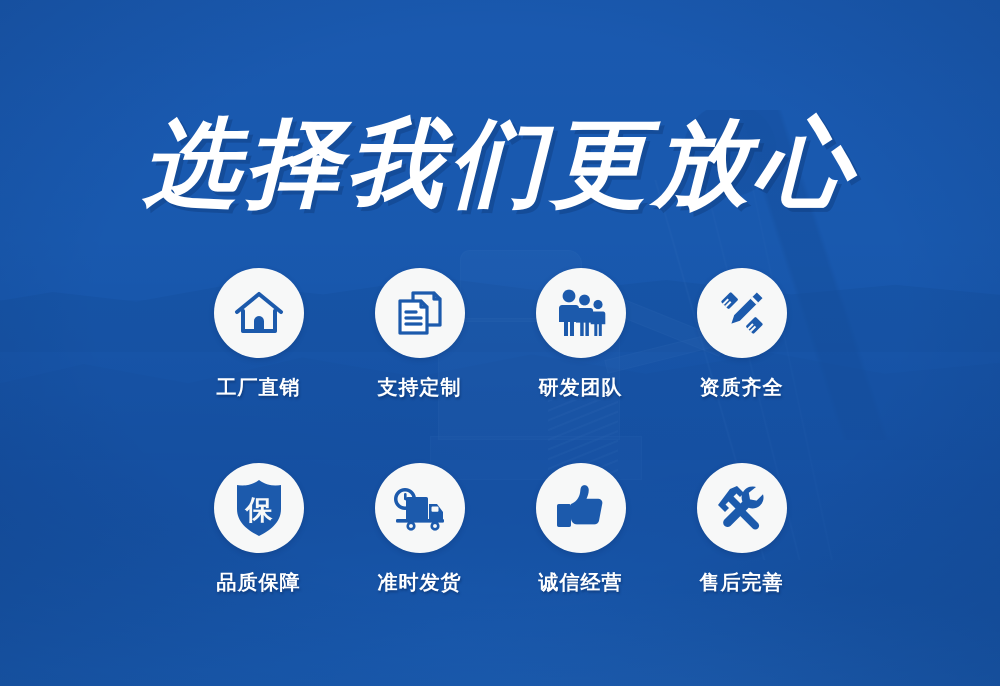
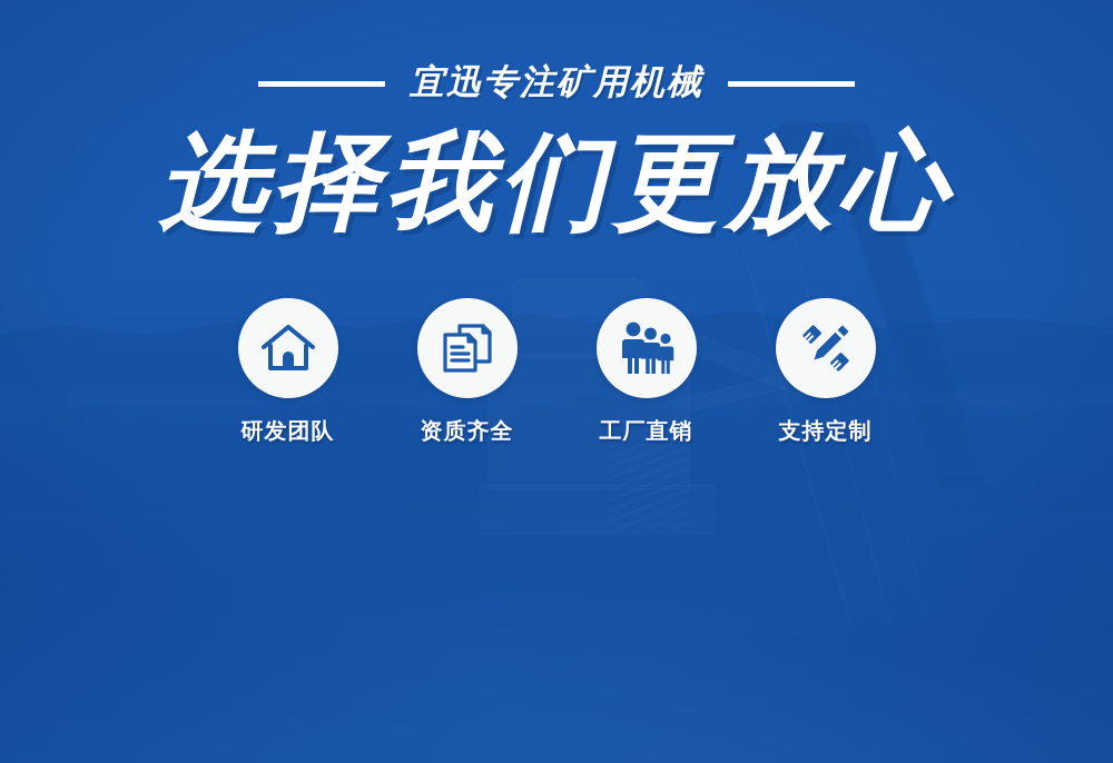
+ 宜迅专注矿用机械
  选择我们更放心
- 工厂直销
+ 研发团队
- 支持定制
+ 资质齐全
- 研发团队
+ 工厂直销
- 资质齐全
+ 支持定制
- 保
- 品质保障
- 准时发货
- 诚信经营
- 售后完善
